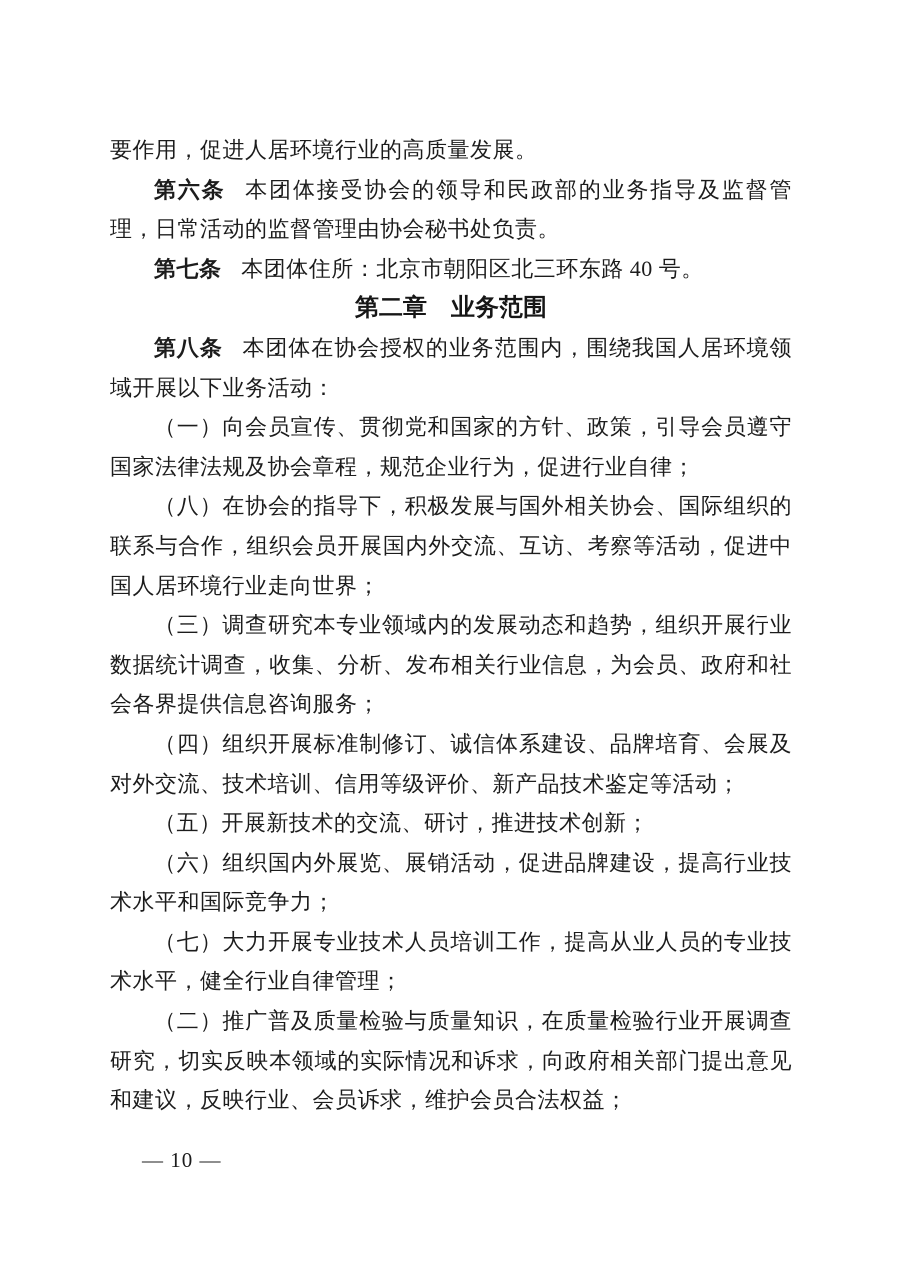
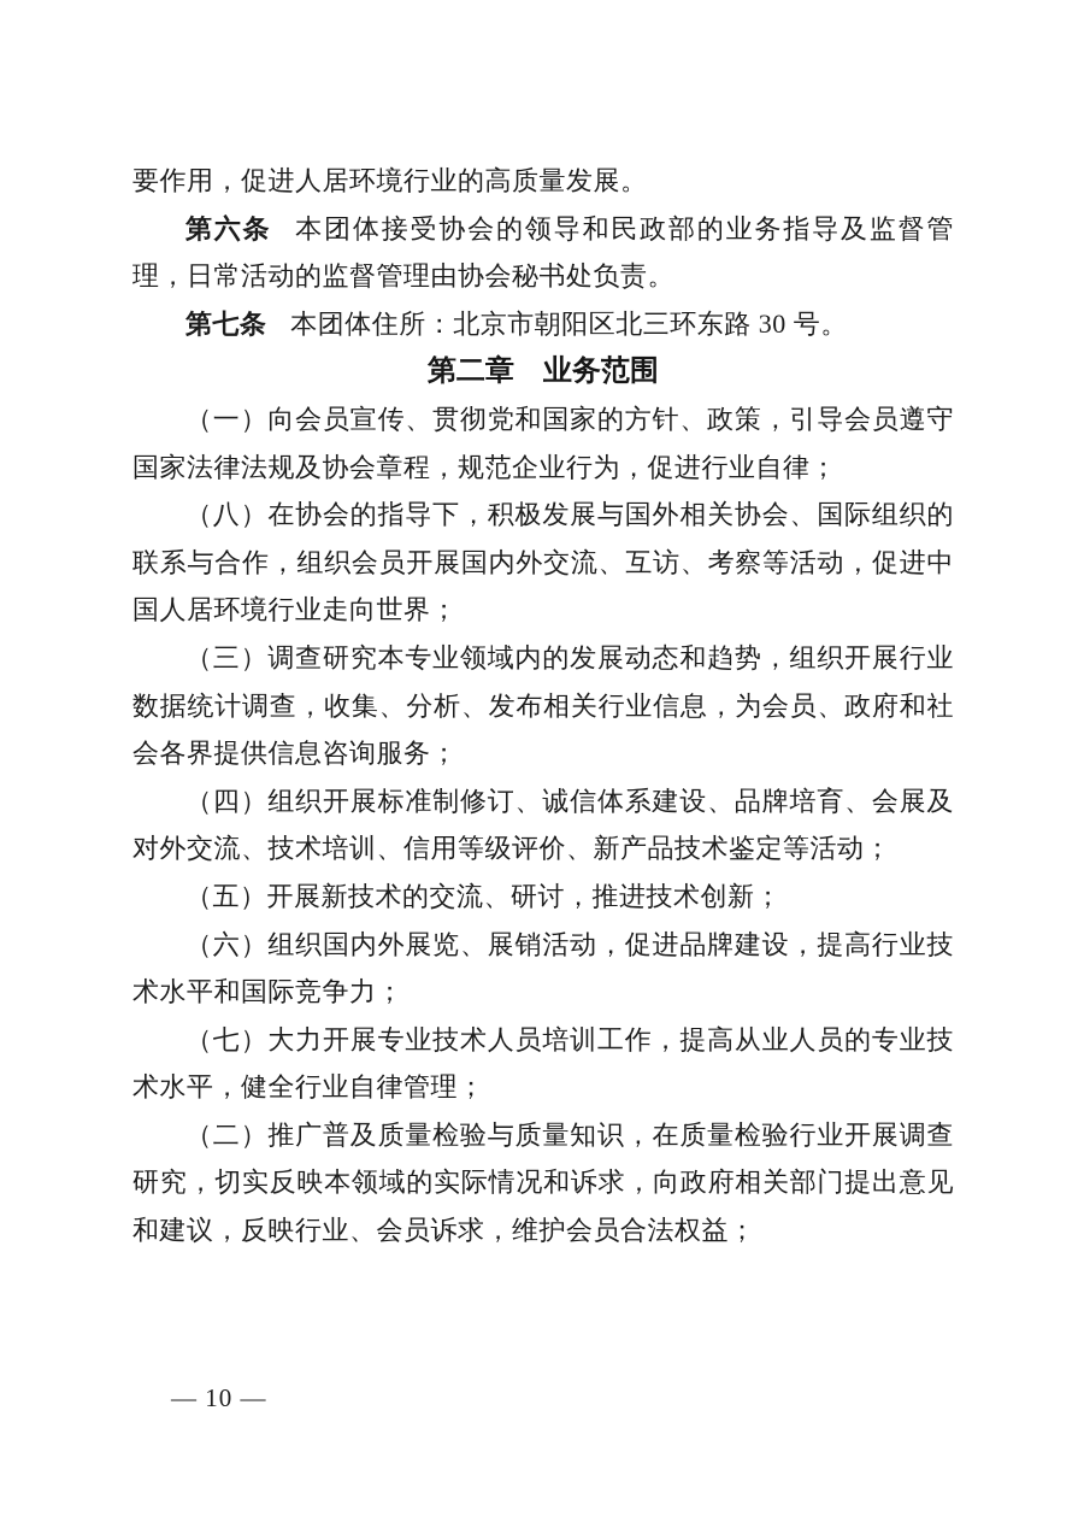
  要作用，促进人居环境行业的高质量发展。
  第六条 本团体接受协会的领导和民政部的业务指导及监督管理，日常活动的监督管理由协会秘书处负责。
- 第七条 本团体住所：北京市朝阳区北三环东路 40 号。
+ 第七条 本团体住所：北京市朝阳区北三环东路 30 号。
  第二章 业务范围
- 第八条 本团体在协会授权的业务范围内，围绕我国人居环境领域开展以下业务活动：
  （一）向会员宣传、贯彻党和国家的方针、政策，引导会员遵守国家法律法规及协会章程，规范企业行为，促进行业自律；
  （八）在协会的指导下，积极发展与国外相关协会、国际组织的联系与合作，组织会员开展国内外交流、互访、考察等活动，促进中国人居环境行业走向世界；
  （三）调查研究本专业领域内的发展动态和趋势，组织开展行业数据统计调查，收集、分析、发布相关行业信息，为会员、政府和社会各界提供信息咨询服务；
  （四）组织开展标准制修订、诚信体系建设、品牌培育、会展及对外交流、技术培训、信用等级评价、新产品技术鉴定等活动；
  （五）开展新技术的交流、研讨，推进技术创新；
  （六）组织国内外展览、展销活动，促进品牌建设，提高行业技术水平和国际竞争力；
  （七）大力开展专业技术人员培训工作，提高从业人员的专业技术水平，健全行业自律管理；
  （二）推广普及质量检验与质量知识，在质量检验行业开展调查研究，切实反映本领域的实际情况和诉求，向政府相关部门提出意见和建议，反映行业、会员诉求，维护会员合法权益；
  — 10 —
